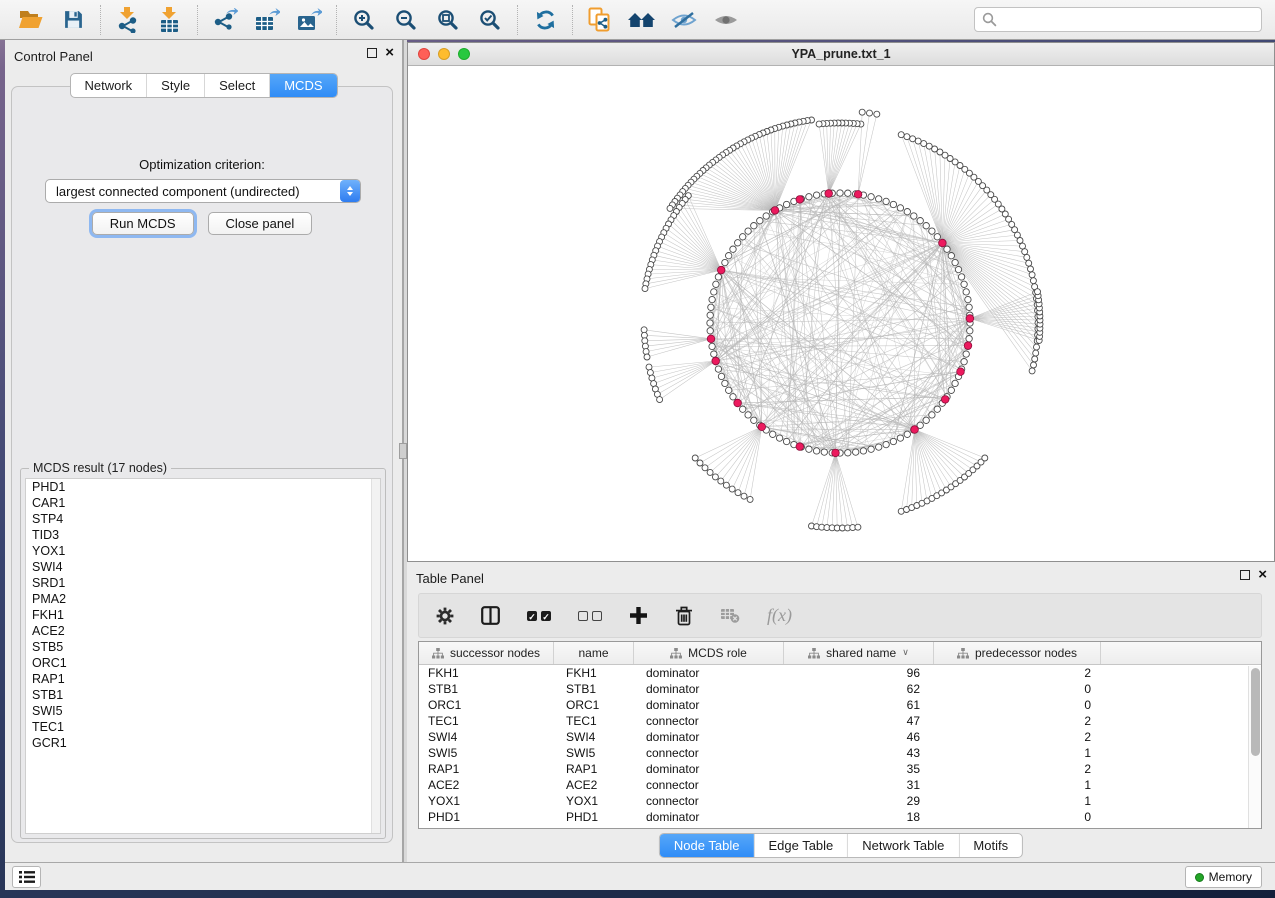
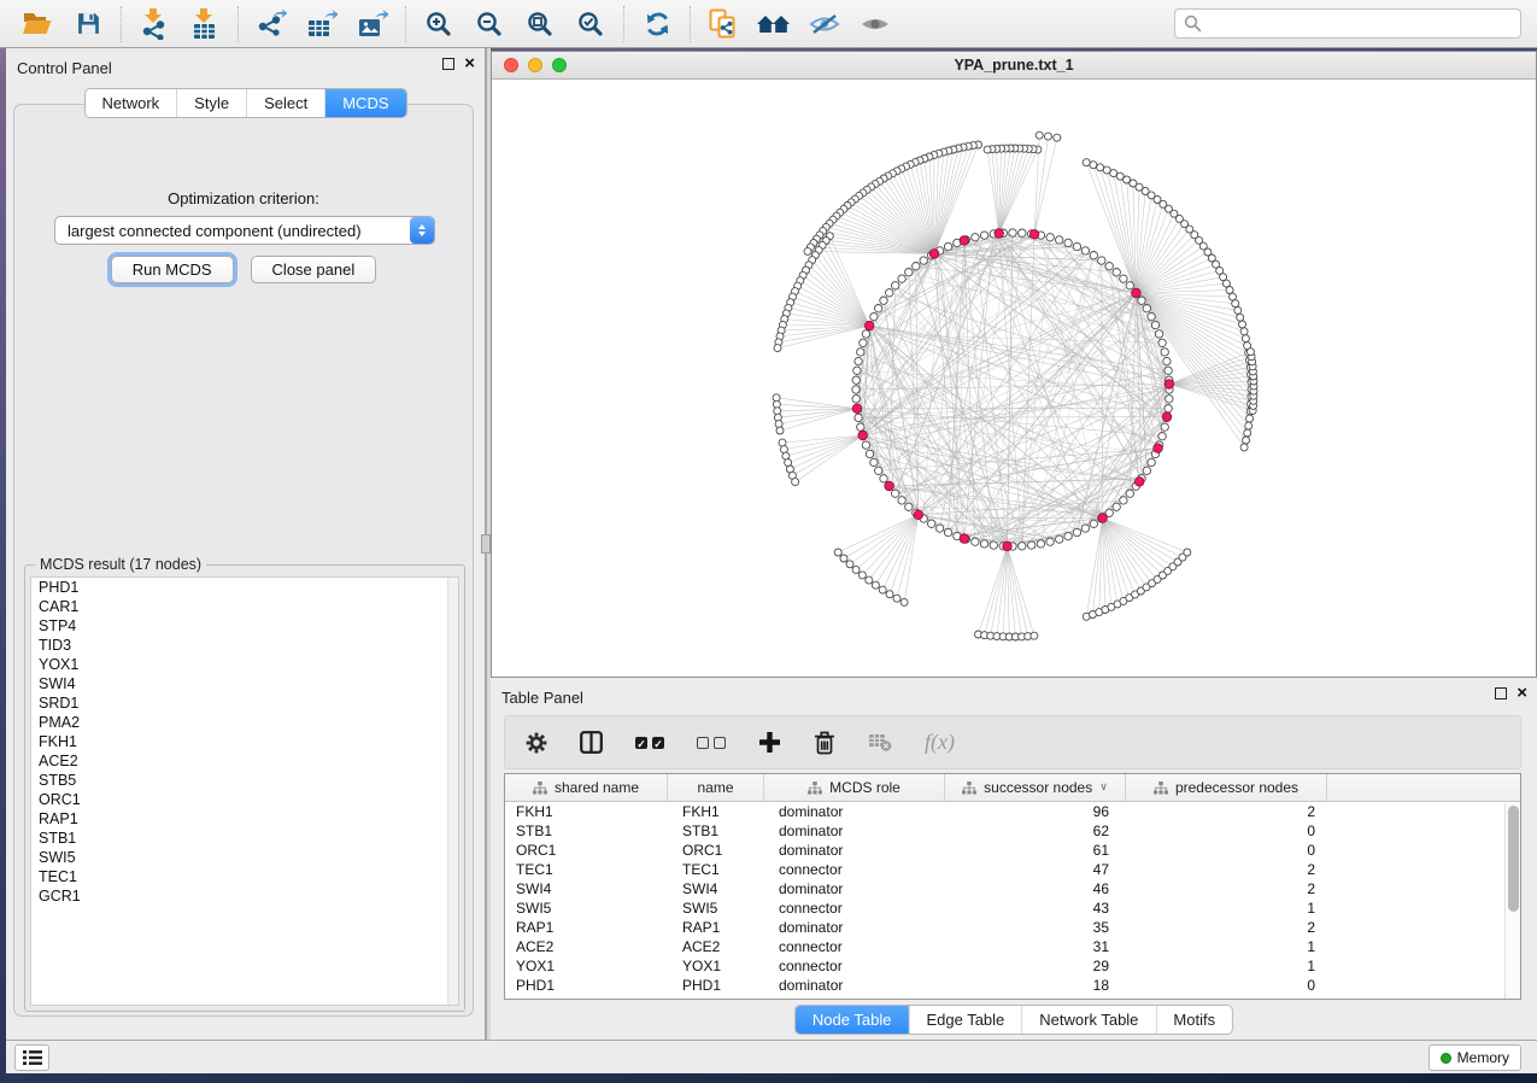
  Control Panel
  ×
  Network
  Style
  Select
  MCDS
  Optimization criterion:
  largest connected component (undirected)
  Run MCDS
  Close panel
  MCDS result (17 nodes)
  PHD1
  CAR1
  STP4
  TID3
  YOX1
  SWI4
  SRD1
  PMA2
  FKH1
  ACE2
  STB5
  ORC1
  RAP1
  STB1
  SWI5
  TEC1
  GCR1
  YPA_prune.txt_1
  Table Panel
  ×
  ✓
  ✓
  f(x)
- successor nodes
+ shared name
  name
  MCDS role
- shared name
+ successor nodes
  ∨
  predecessor nodes
  FKH1
  FKH1
  dominator
  96
  2
  STB1
  STB1
  dominator
  62
  0
  ORC1
  ORC1
  dominator
  61
  0
  TEC1
  TEC1
  connector
  47
  2
  SWI4
  SWI4
  dominator
  46
  2
  SWI5
  SWI5
  connector
  43
  1
  RAP1
  RAP1
  dominator
  35
  2
  ACE2
  ACE2
  connector
  31
  1
  YOX1
  YOX1
  connector
  29
  1
  PHD1
  PHD1
  dominator
  18
  0
  Node Table
  Edge Table
  Network Table
  Motifs
  Memory
